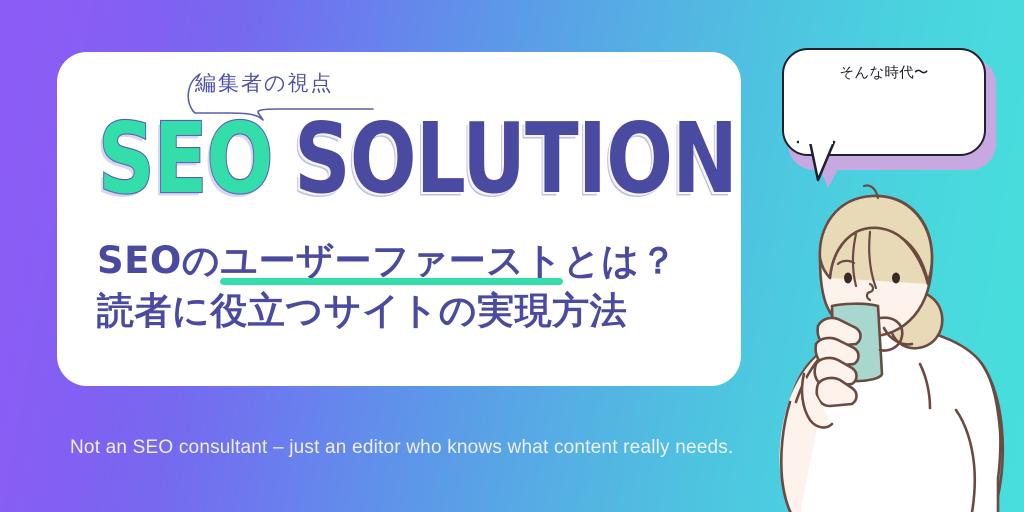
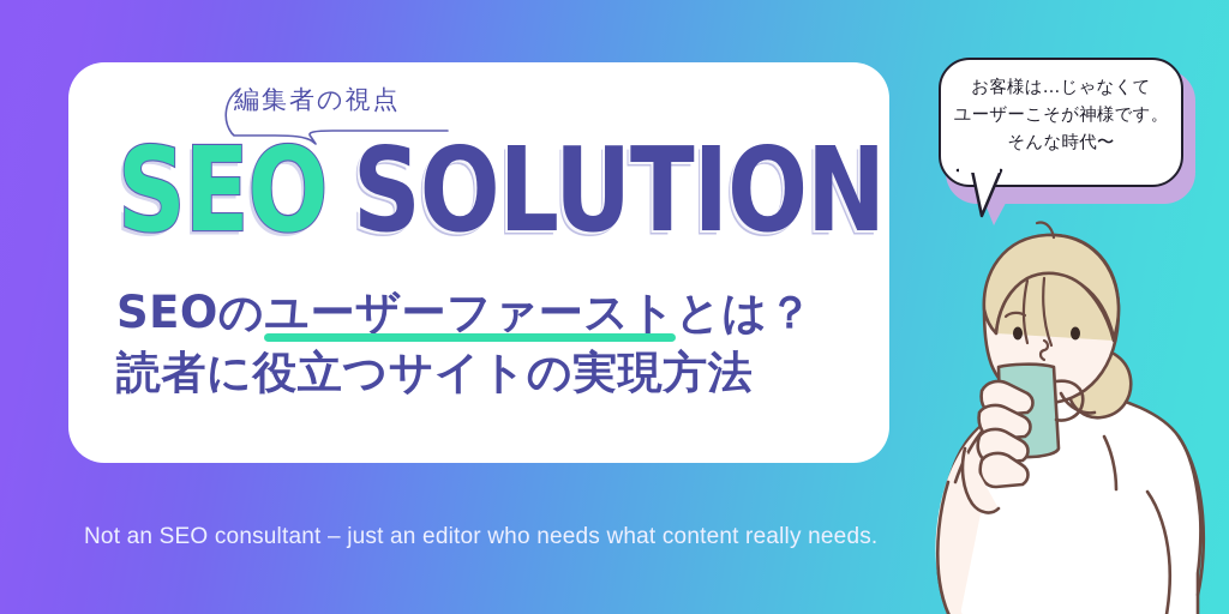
  編集者の視点
  SEO SOLUTION
  SEOのユーザーファーストとは？
  読者に役立つサイトの実現方法
- Not an SEO consultant – just an editor who knows what content really needs.
+ Not an SEO consultant – just an editor who needs what content really needs.
+ お客様は…じゃなくて
+ ユーザーこそが神様です。
  そんな時代〜
